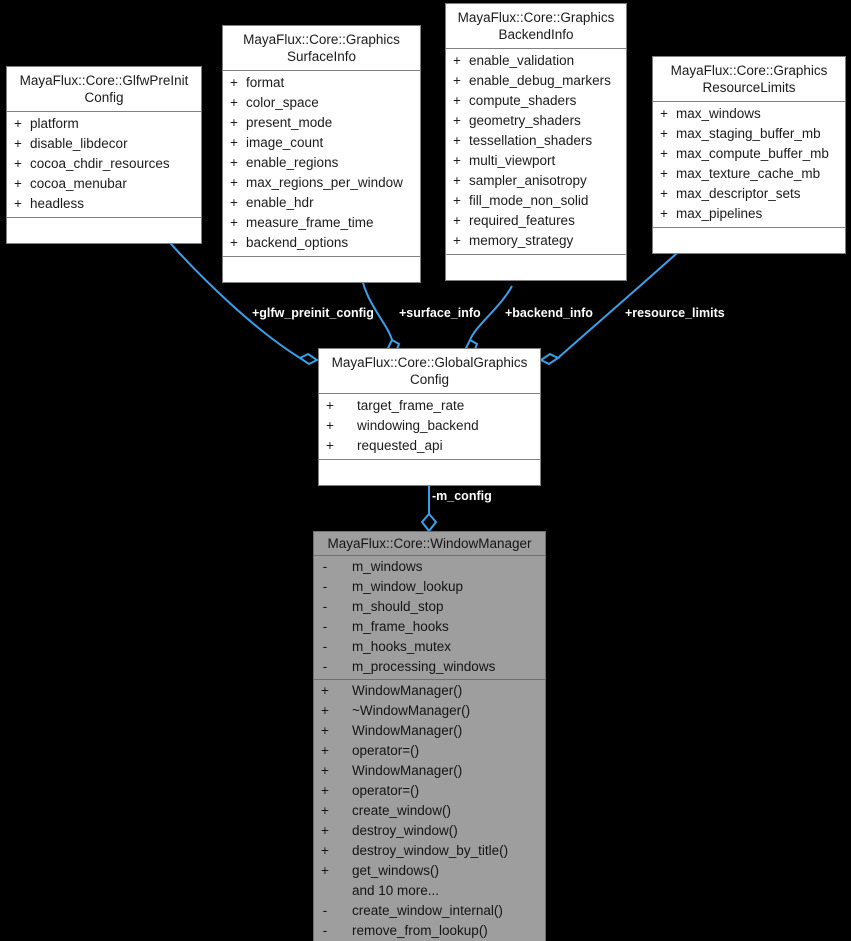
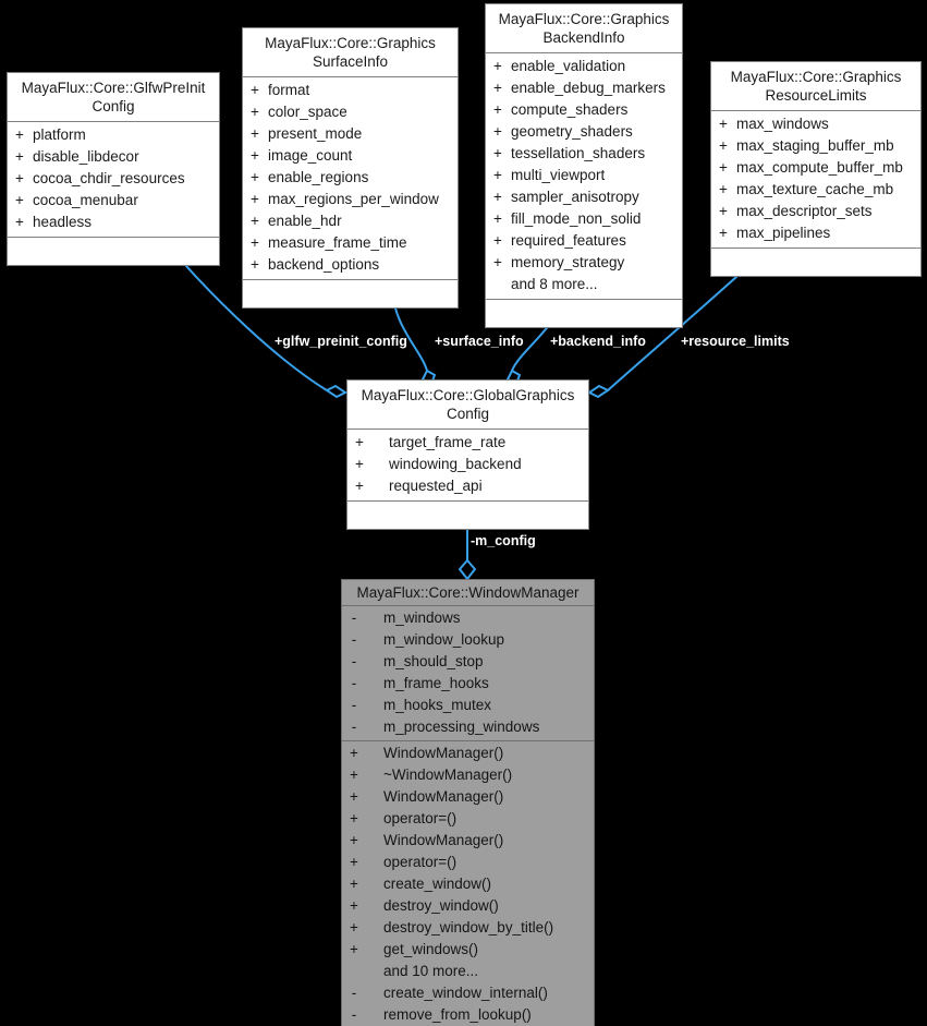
  +glfw_preinit_config
  +surface_info
  +backend_info
  +resource_limits
  -m_config
  MayaFlux::Core::GlfwPreInit
  Config
  +
  platform
  +
  disable_libdecor
  +
  cocoa_chdir_resources
  +
  cocoa_menubar
  +
  headless
  MayaFlux::Core::Graphics
  SurfaceInfo
  +
  format
  +
  color_space
  +
  present_mode
  +
  image_count
  +
  enable_regions
  +
  max_regions_per_window
  +
  enable_hdr
  +
  measure_frame_time
  +
  backend_options
  MayaFlux::Core::Graphics
  BackendInfo
  +
  enable_validation
  +
  enable_debug_markers
  +
  compute_shaders
  +
  geometry_shaders
  +
  tessellation_shaders
  +
  multi_viewport
  +
  sampler_anisotropy
  +
  fill_mode_non_solid
  +
  required_features
  +
  memory_strategy
+ and 8 more...
  MayaFlux::Core::Graphics
  ResourceLimits
  +
  max_windows
  +
  max_staging_buffer_mb
  +
  max_compute_buffer_mb
  +
  max_texture_cache_mb
  +
  max_descriptor_sets
  +
  max_pipelines
  MayaFlux::Core::GlobalGraphics
  Config
  +
  target_frame_rate
  +
  windowing_backend
  +
  requested_api
  MayaFlux::Core::WindowManager
  -
  m_windows
  -
  m_window_lookup
  -
  m_should_stop
  -
  m_frame_hooks
  -
  m_hooks_mutex
  -
  m_processing_windows
  +
  WindowManager()
  +
  ~WindowManager()
  +
  WindowManager()
  +
  operator=()
  +
  WindowManager()
  +
  operator=()
  +
  create_window()
  +
  destroy_window()
  +
  destroy_window_by_title()
  +
  get_windows()
  and 10 more...
  -
  create_window_internal()
  -
  remove_from_lookup()
